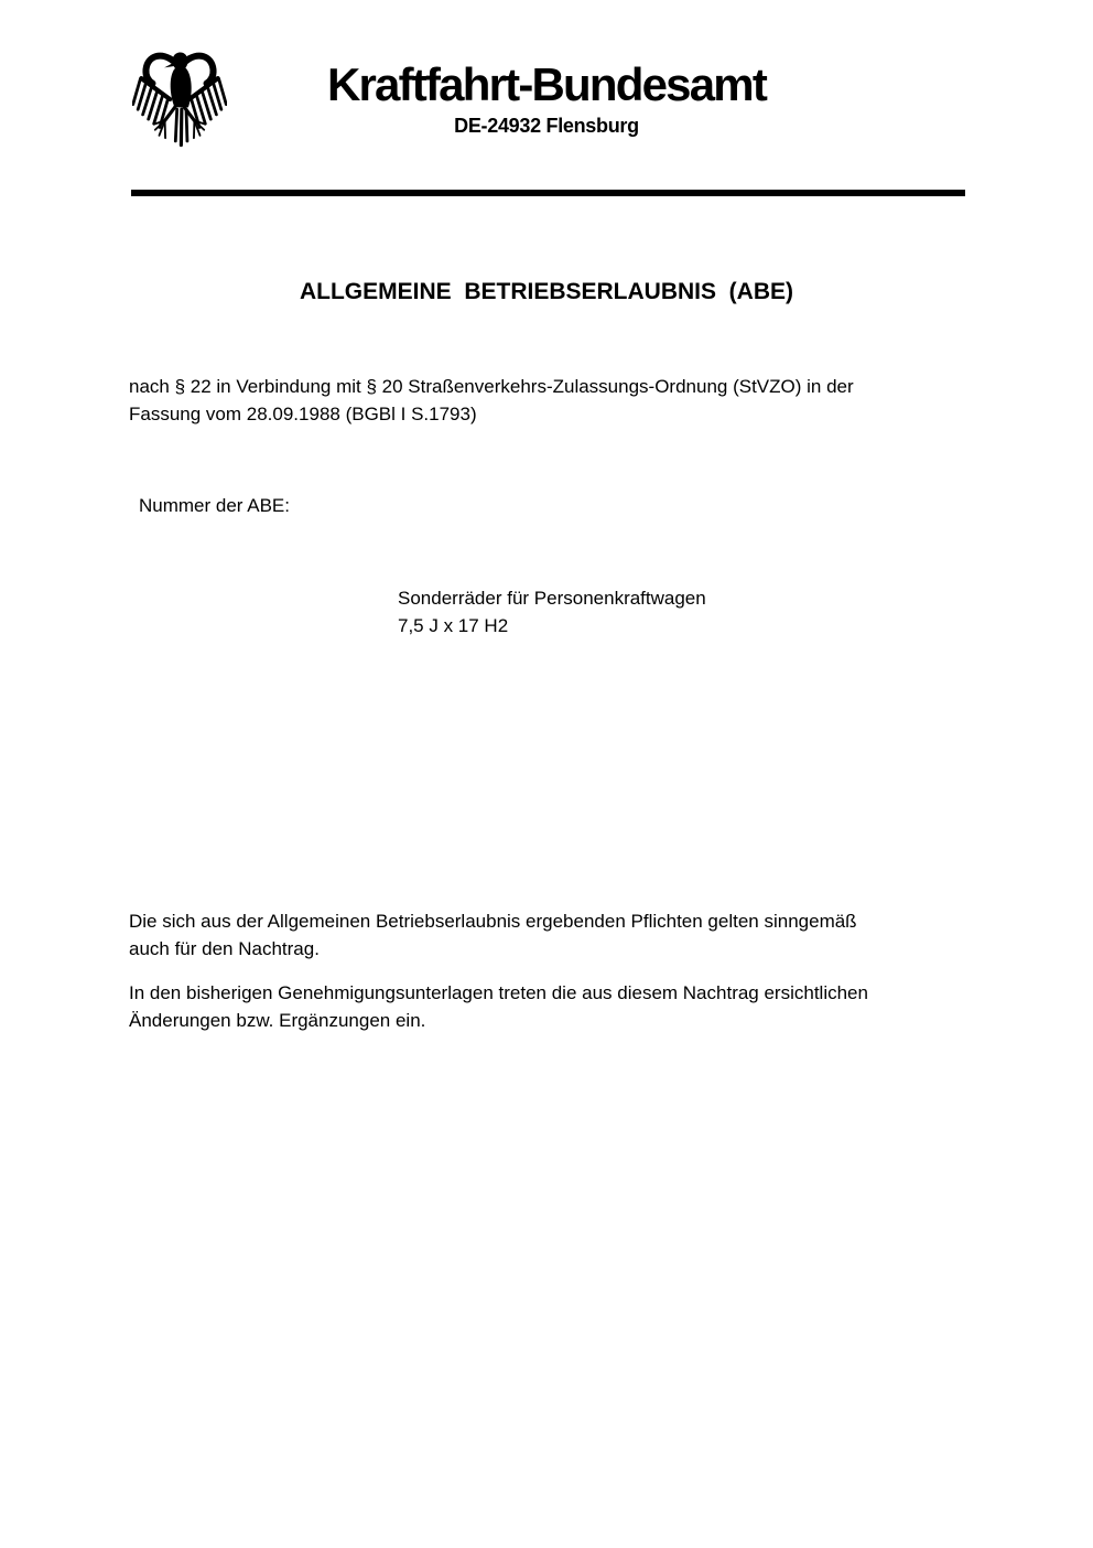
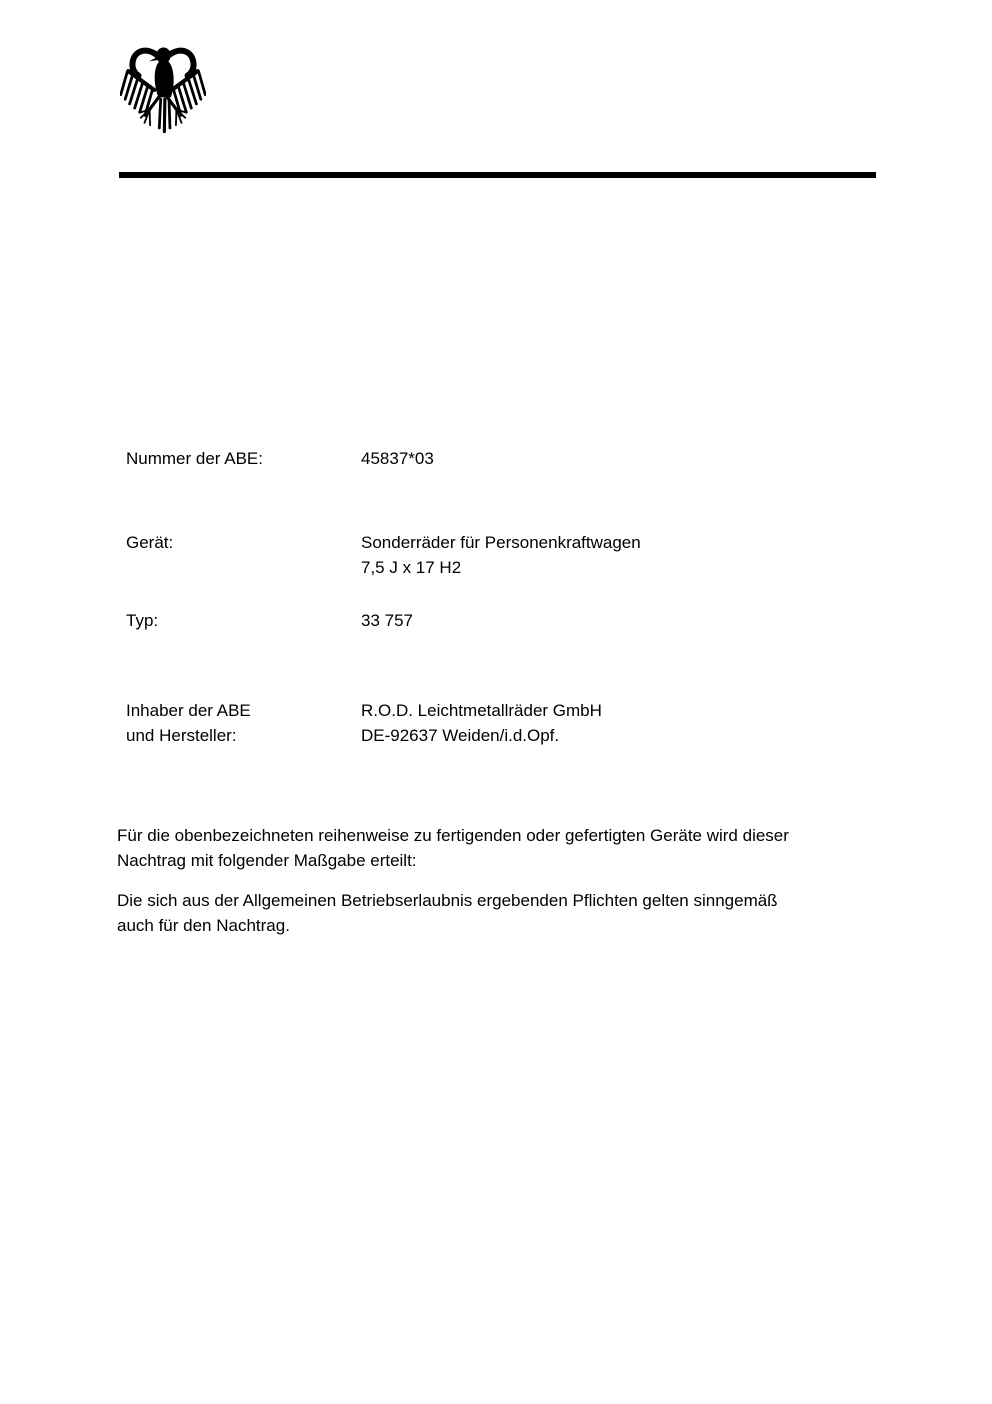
- Kraftfahrt-Bundesamt
- DE-24932 Flensburg
- ALLGEMEINE BETRIEBSERLAUBNIS (ABE)
- nach § 22 in Verbindung mit § 20 Straßenverkehrs-Zulassungs-Ordnung (StVZO) in der
- Fassung vom 28.09.1988 (BGBl I S.1793)
  Nummer der ABE:
+ 45837*03
+ Gerät:
  Sonderräder für Personenkraftwagen
  7,5 J x 17 H2
+ Typ:
+ 33 757
+ Inhaber der ABE
+ und Hersteller:
+ R.O.D. Leichtmetallräder GmbH
+ DE-92637 Weiden/i.d.Opf.
+ Für die obenbezeichneten reihenweise zu fertigenden oder gefertigten Geräte wird dieser
+ Nachtrag mit folgender Maßgabe erteilt:
  Die sich aus der Allgemeinen Betriebserlaubnis ergebenden Pflichten gelten sinngemäß
  auch für den Nachtrag.
- In den bisherigen Genehmigungsunterlagen treten die aus diesem Nachtrag ersichtlichen
- Änderungen bzw. Ergänzungen ein.
